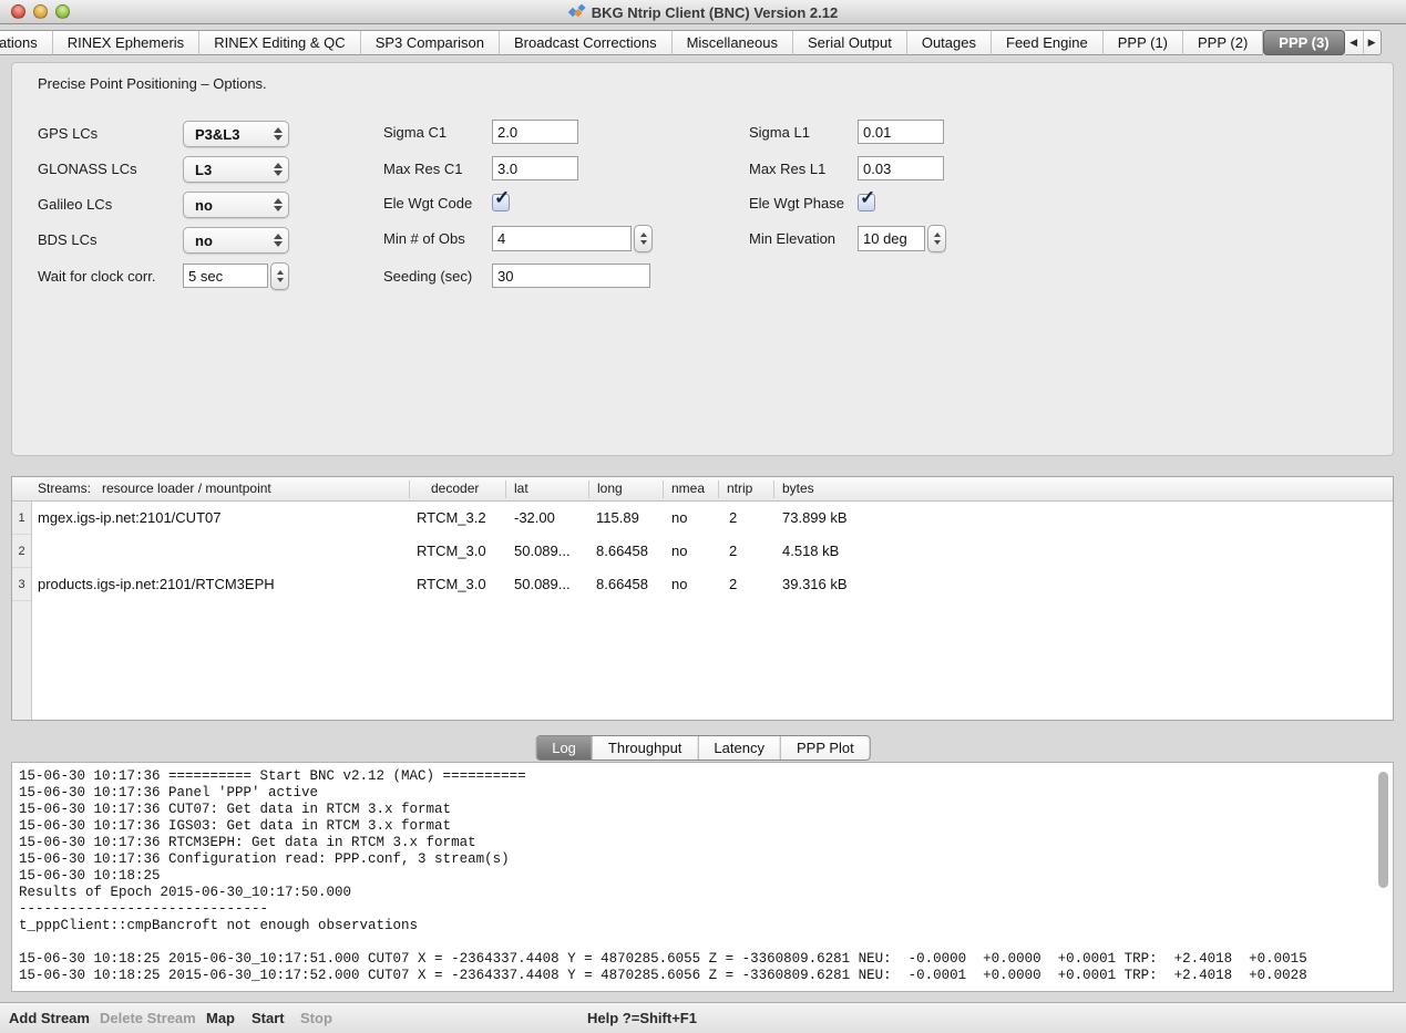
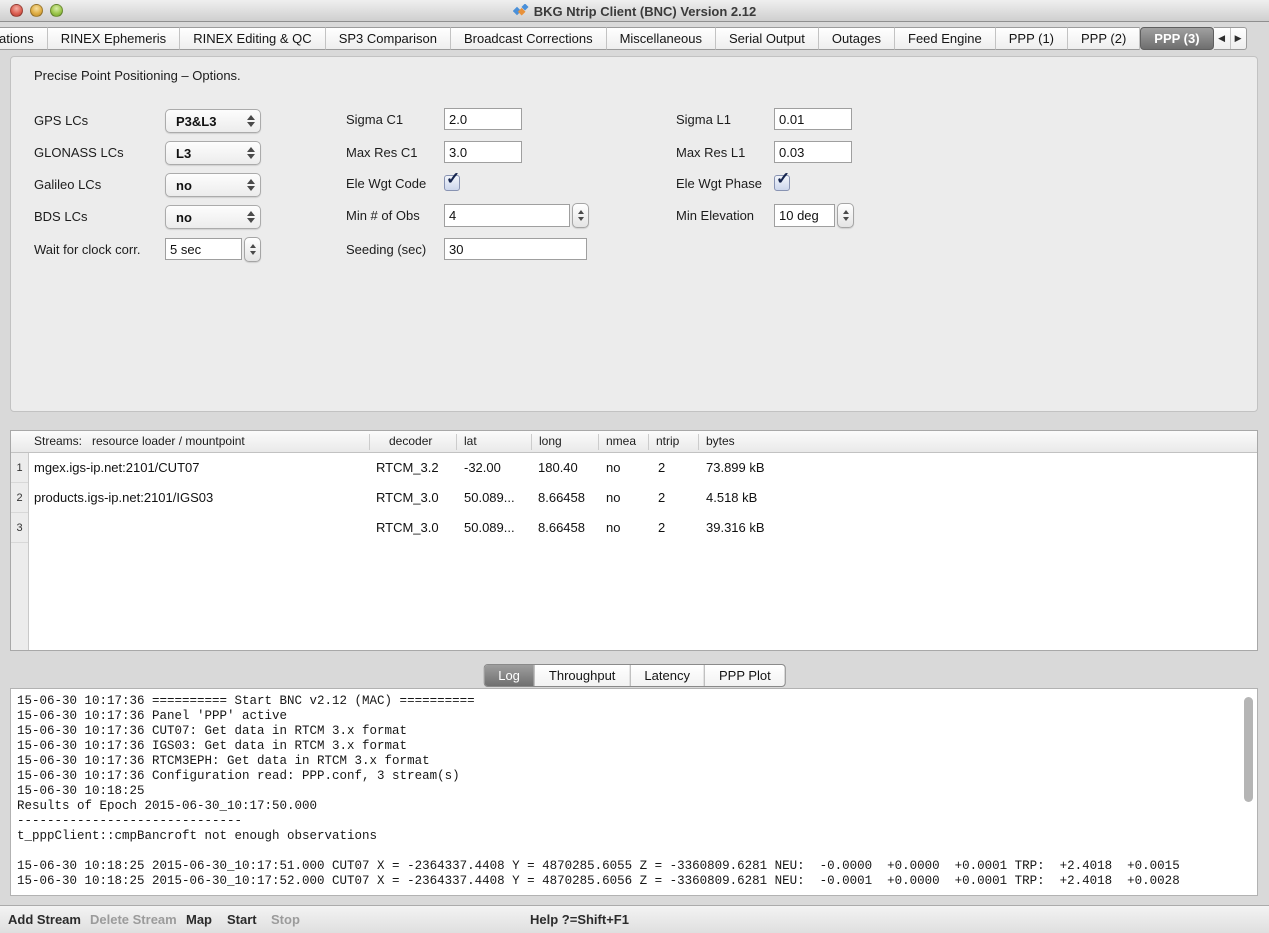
  BKG Ntrip Client (BNC) Version 2.12
  ations
  RINEX Ephemeris
  RINEX Editing & QC
  SP3 Comparison
  Broadcast Corrections
  Miscellaneous
  Serial Output
  Outages
  Feed Engine
  PPP (1)
  PPP (2)
  PPP (3)
  ◀
  ▶
  Precise Point Positioning – Options.
  GPS LCs
  GLONASS LCs
  Galileo LCs
  BDS LCs
  Wait for clock corr.
  P3&L3
  L3
  no
  no
  5 sec
  Sigma C1
  Max Res C1
  Ele Wgt Code
  Min # of Obs
  Seeding (sec)
  2.0
  3.0
  ✓
  4
  30
  Sigma L1
  Max Res L1
  Ele Wgt Phase
  Min Elevation
  0.01
  0.03
  ✓
  10 deg
  Streams: resource loader / mountpoint
  decoder
  lat
  long
  nmea
  ntrip
  bytes
  1
  2
  3
  mgex.igs-ip.net:2101/CUT07
  RTCM_3.2
  -32.00
- 115.89
+ 180.40
  no
  2
  73.899 kB
+ products.igs-ip.net:2101/IGS03
  RTCM_3.0
  50.089...
  8.66458
  no
  2
  4.518 kB
- products.igs-ip.net:2101/RTCM3EPH
  RTCM_3.0
  50.089...
  8.66458
  no
  2
  39.316 kB
  Log
  Throughput
  Latency
  PPP Plot
  15-06-30 10:17:36 ========== Start BNC v2.12 (MAC) ==========
  15-06-30 10:17:36 Panel 'PPP' active
  15-06-30 10:17:36 CUT07: Get data in RTCM 3.x format
  15-06-30 10:17:36 IGS03: Get data in RTCM 3.x format
  15-06-30 10:17:36 RTCM3EPH: Get data in RTCM 3.x format
  15-06-30 10:17:36 Configuration read: PPP.conf, 3 stream(s)
  15-06-30 10:18:25
  Results of Epoch 2015-06-30_10:17:50.000
  ------------------------------
  t_pppClient::cmpBancroft not enough observations
  15-06-30 10:18:25 2015-06-30_10:17:51.000 CUT07 X = -2364337.4408 Y = 4870285.6055 Z = -3360809.6281 NEU: -0.0000 +0.0000 +0.0001 TRP: +2.4018 +0.0015
  15-06-30 10:18:25 2015-06-30_10:17:52.000 CUT07 X = -2364337.4408 Y = 4870285.6056 Z = -3360809.6281 NEU: -0.0001 +0.0000 +0.0001 TRP: +2.4018 +0.0028
  Add Stream
  Delete Stream
  Map
  Start
  Stop
  Help ?=Shift+F1
